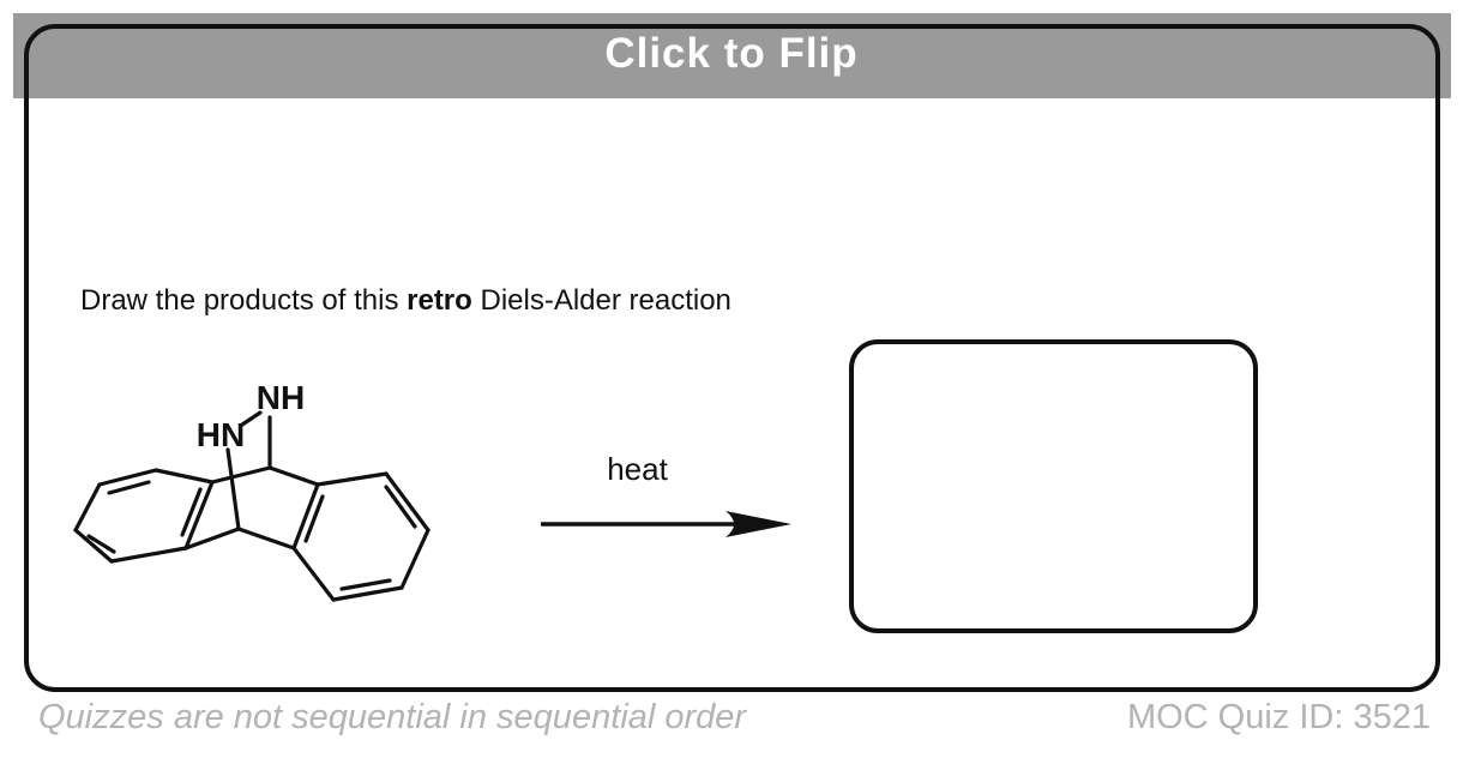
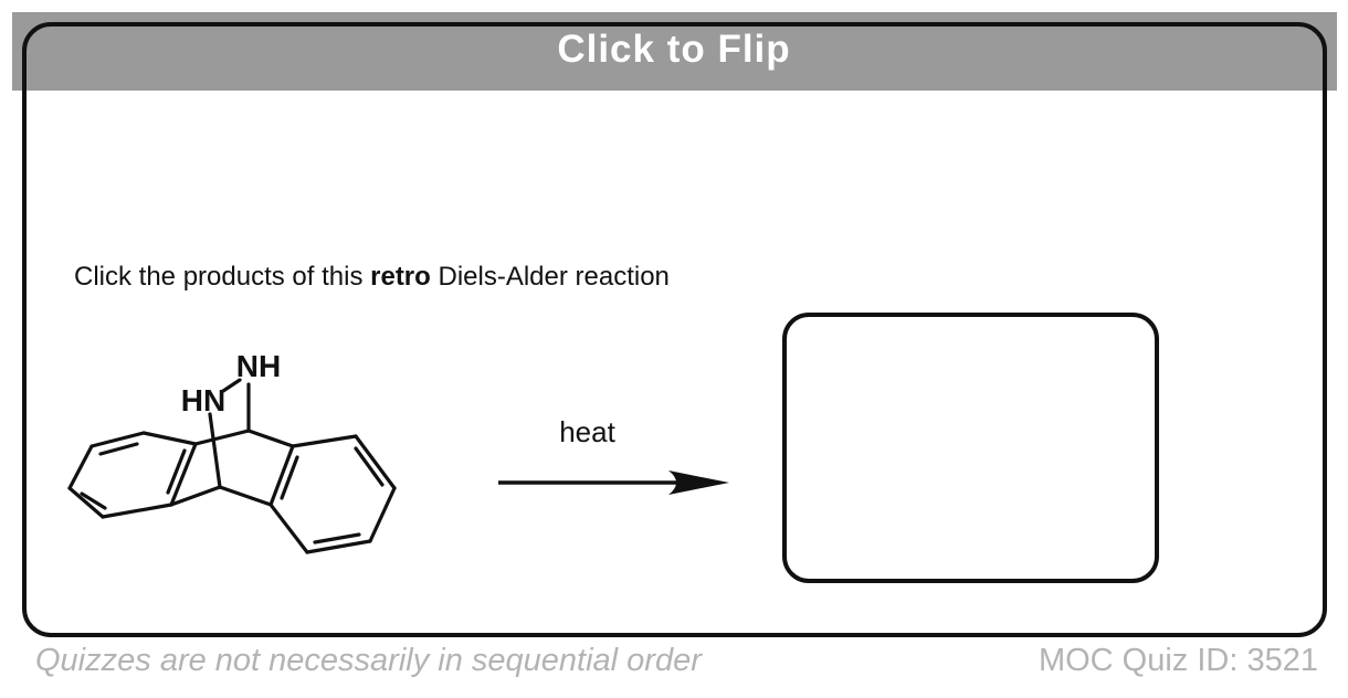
  Click to Flip
- Draw the products of this retro Diels-Alder reaction
+ Click the products of this retro Diels-Alder reaction
  NH
  HN
  heat
- Quizzes are not sequential in sequential order
+ Quizzes are not necessarily in sequential order
  MOC Quiz ID: 3521
